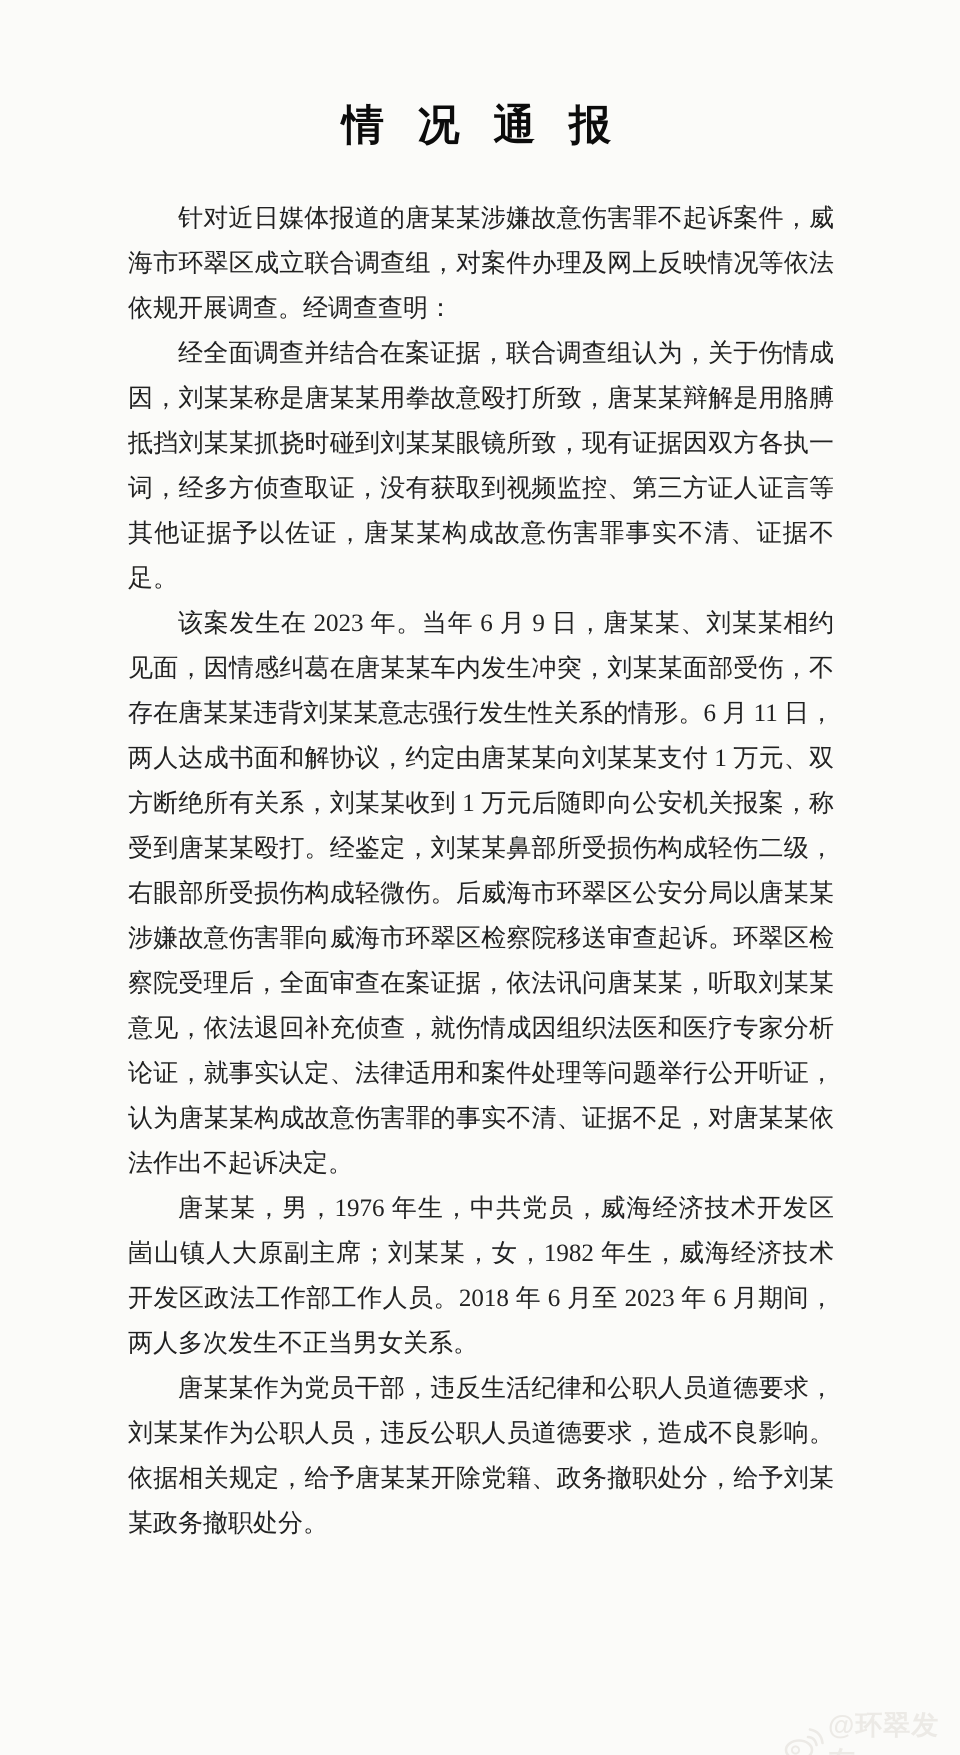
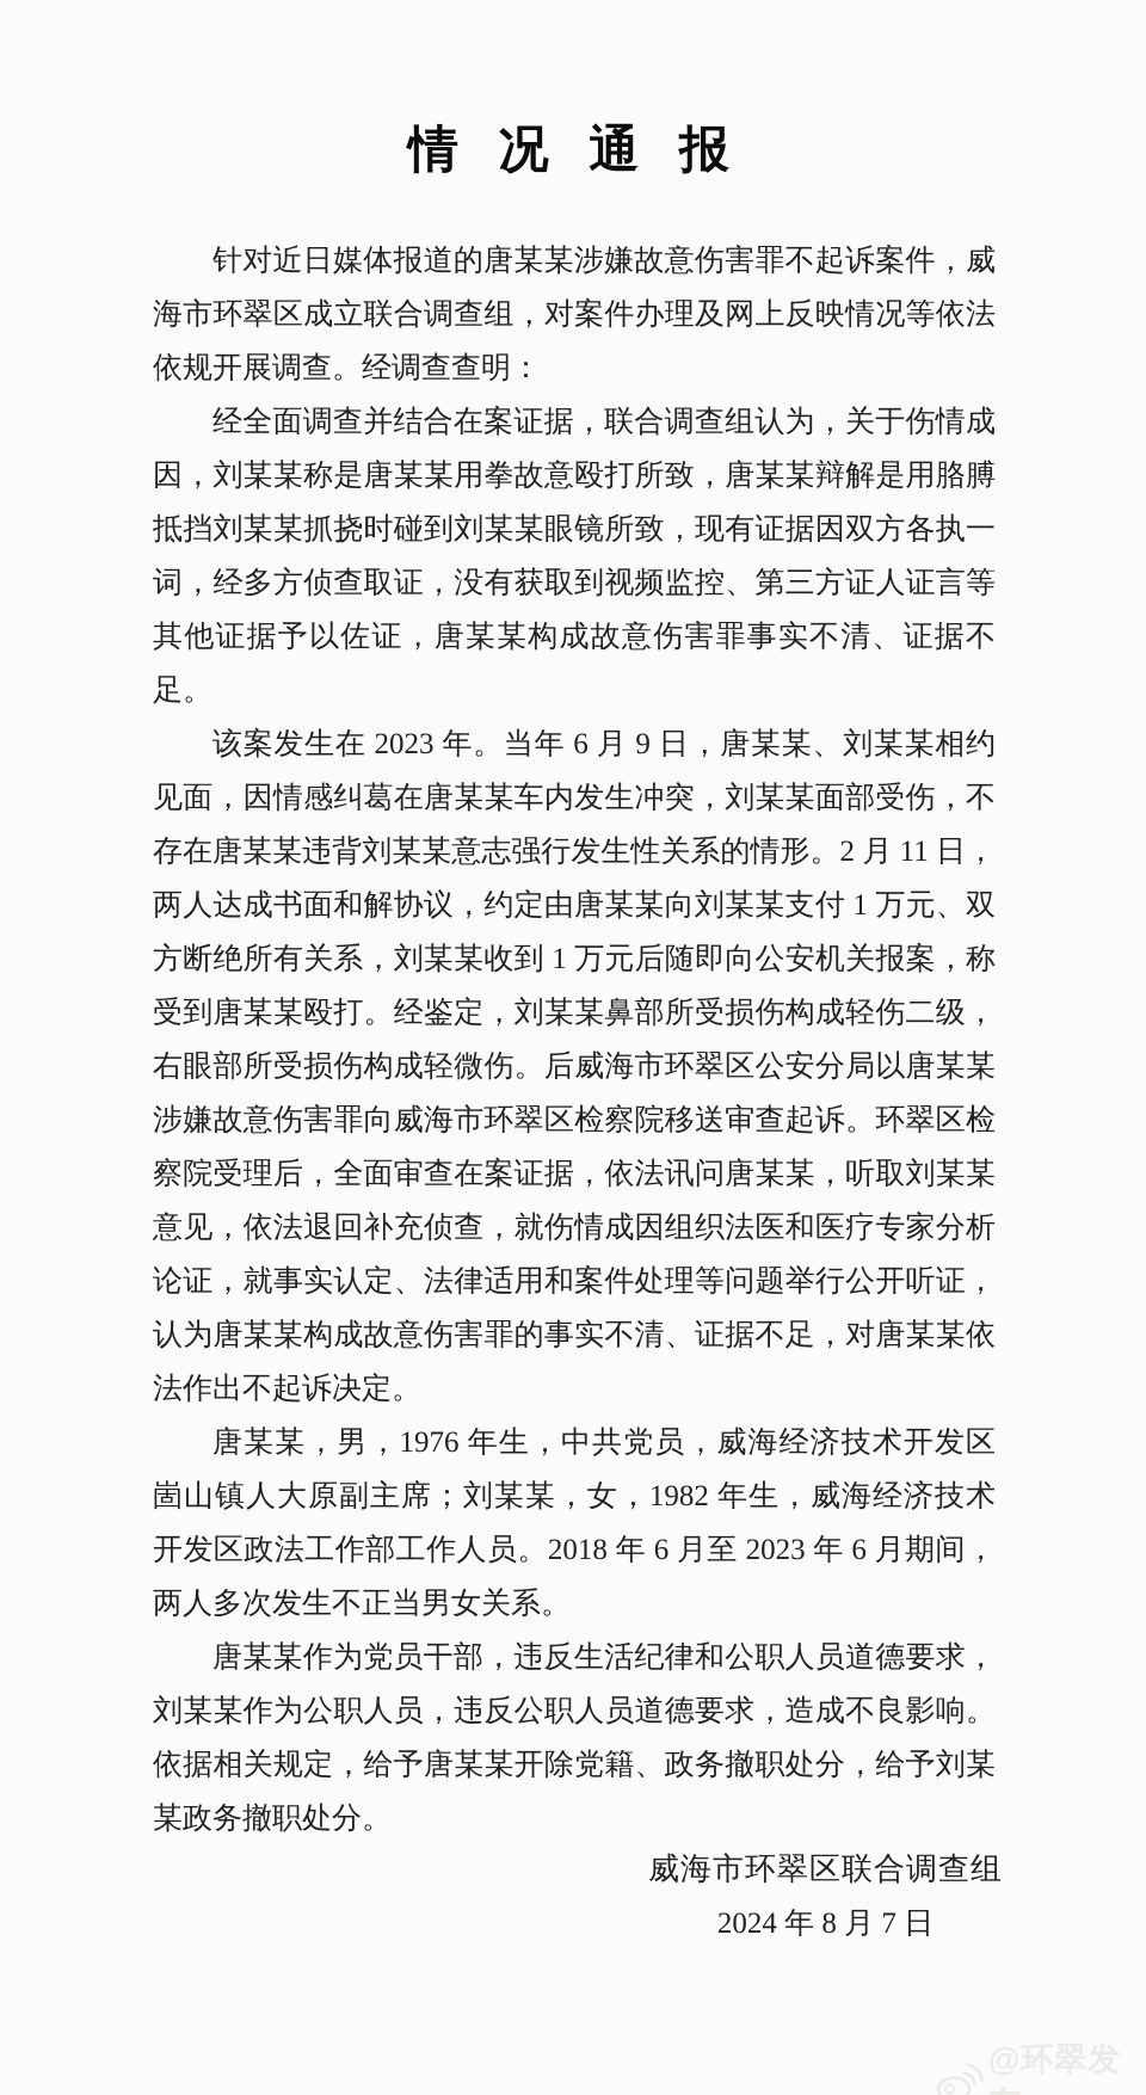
  情 况 通 报
  针对近日媒体报道的唐某某涉嫌故意伤害罪不起诉案件，威海市环翠区成立联合调查组，对案件办理及网上反映情况等依法依规开展调查。经调查查明：
  经全面调查并结合在案证据，联合调查组认为，关于伤情成因，刘某某称是唐某某用拳故意殴打所致，唐某某辩解是用胳膊抵挡刘某某抓挠时碰到刘某某眼镜所致，现有证据因双方各执一词，经多方侦查取证，没有获取到视频监控、第三方证人证言等其他证据予以佐证，唐某某构成故意伤害罪事实不清、证据不足。
- 该案发生在 2023 年。当年 6 月 9 日，唐某某、刘某某相约见面，因情感纠葛在唐某某车内发生冲突，刘某某面部受伤，不存在唐某某违背刘某某意志强行发生性关系的情形。6 月 11 日，两人达成书面和解协议，约定由唐某某向刘某某支付 1 万元、双方断绝所有关系，刘某某收到 1 万元后随即向公安机关报案，称受到唐某某殴打。经鉴定，刘某某鼻部所受损伤构成轻伤二级，右眼部所受损伤构成轻微伤。后威海市环翠区公安分局以唐某某涉嫌故意伤害罪向威海市环翠区检察院移送审查起诉。环翠区检察院受理后，全面审查在案证据，依法讯问唐某某，听取刘某某意见，依法退回补充侦查，就伤情成因组织法医和医疗专家分析论证，就事实认定、法律适用和案件处理等问题举行公开听证，认为唐某某构成故意伤害罪的事实不清、证据不足，对唐某某依法作出不起诉决定。
+ 该案发生在 2023 年。当年 6 月 9 日，唐某某、刘某某相约见面，因情感纠葛在唐某某车内发生冲突，刘某某面部受伤，不存在唐某某违背刘某某意志强行发生性关系的情形。2 月 11 日，两人达成书面和解协议，约定由唐某某向刘某某支付 1 万元、双方断绝所有关系，刘某某收到 1 万元后随即向公安机关报案，称受到唐某某殴打。经鉴定，刘某某鼻部所受损伤构成轻伤二级，右眼部所受损伤构成轻微伤。后威海市环翠区公安分局以唐某某涉嫌故意伤害罪向威海市环翠区检察院移送审查起诉。环翠区检察院受理后，全面审查在案证据，依法讯问唐某某，听取刘某某意见，依法退回补充侦查，就伤情成因组织法医和医疗专家分析论证，就事实认定、法律适用和案件处理等问题举行公开听证，认为唐某某构成故意伤害罪的事实不清、证据不足，对唐某某依法作出不起诉决定。
  唐某某，男，1976 年生，中共党员，威海经济技术开发区崮山镇人大原副主席；刘某某，女，1982 年生，威海经济技术开发区政法工作部工作人员。2018 年 6 月至 2023 年 6 月期间，两人多次发生不正当男女关系。
  唐某某作为党员干部，违反生活纪律和公职人员道德要求，刘某某作为公职人员，违反公职人员道德要求，造成不良影响。依据相关规定，给予唐某某开除党籍、政务撤职处分，给予刘某某政务撤职处分。
+ 威海市环翠区联合调查组
+ 2024 年 8 月 7 日
